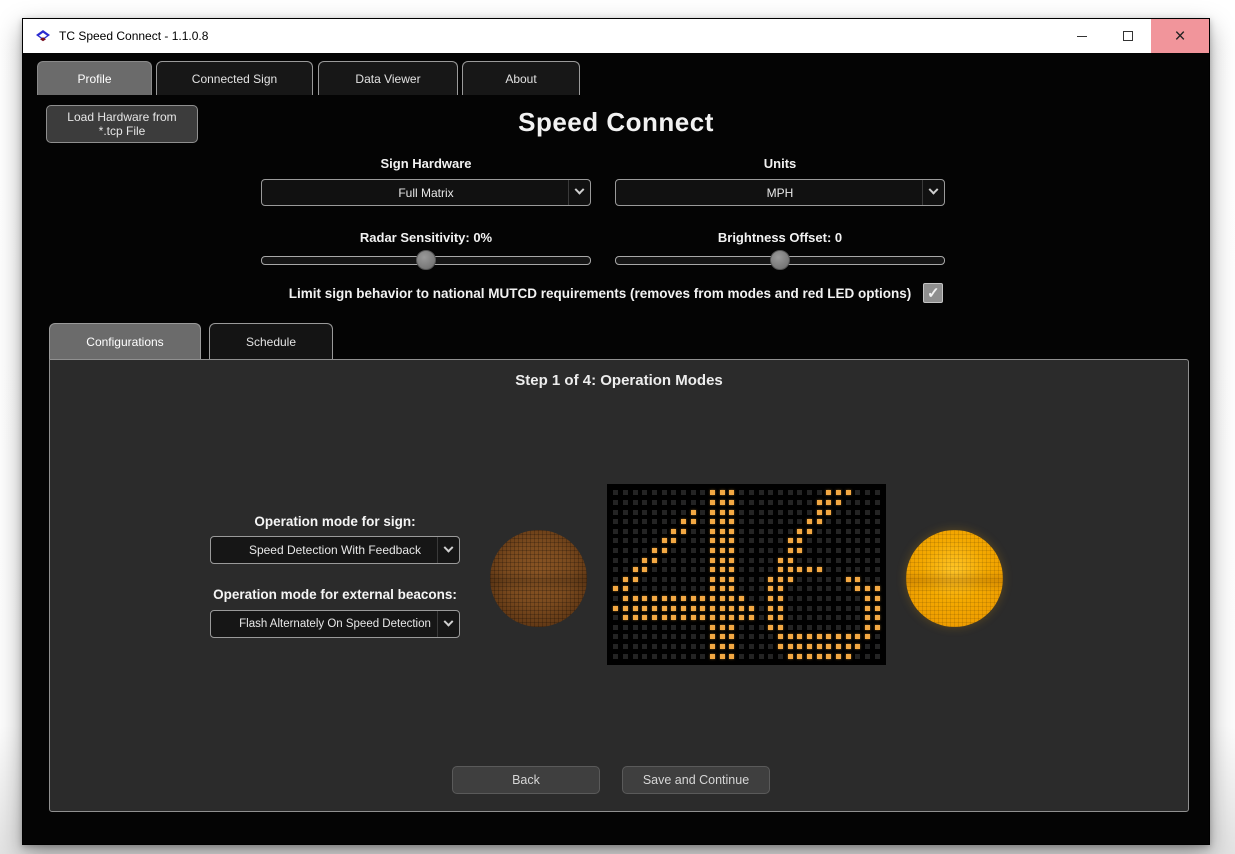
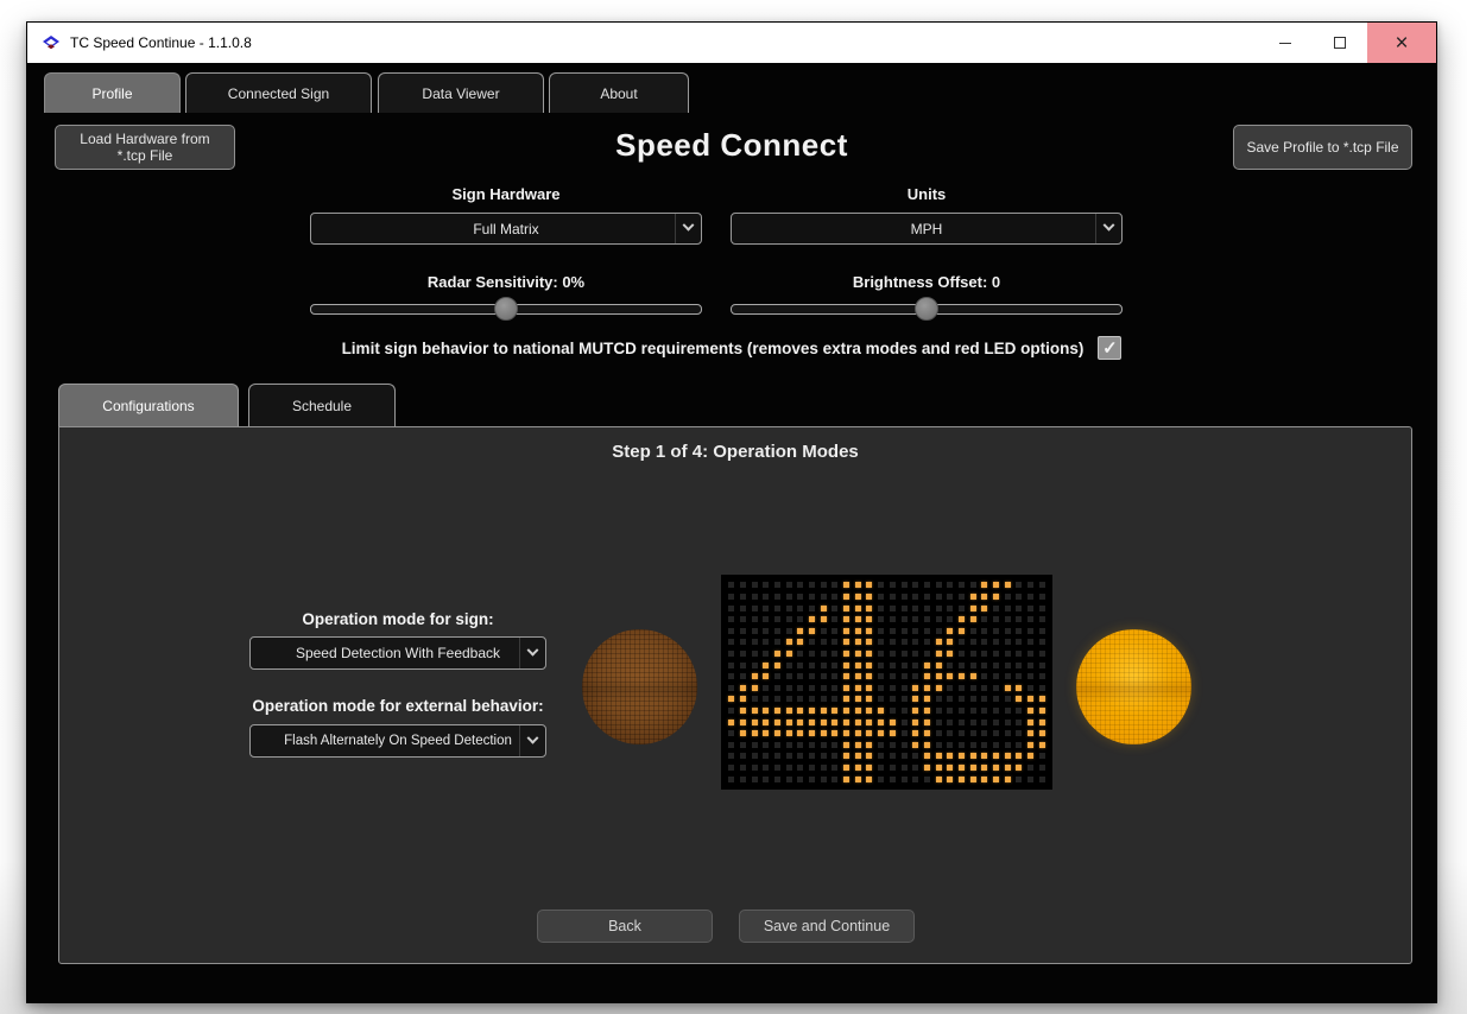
- TC Speed Connect - 1.1.0.8
+ TC Speed Continue - 1.1.0.8
  ×
  Profile
  Connected Sign
  Data Viewer
  About
  Load Hardware from *.tcp File
  Speed Connect
+ Save Profile to *.tcp File
  Sign Hardware
  Units
  Full Matrix
  MPH
  Radar Sensitivity: 0%
  Brightness Offset: 0
- Limit sign behavior to national MUTCD requirements (removes from modes and red LED options)
+ Limit sign behavior to national MUTCD requirements (removes extra modes and red LED options)
  ✓
  Configurations
  Schedule
  Step 1 of 4: Operation Modes
  Operation mode for sign:
  Speed Detection With Feedback
- Operation mode for external beacons:
+ Operation mode for external behavior:
  Flash Alternately On Speed Detection
  Back
  Save and Continue
